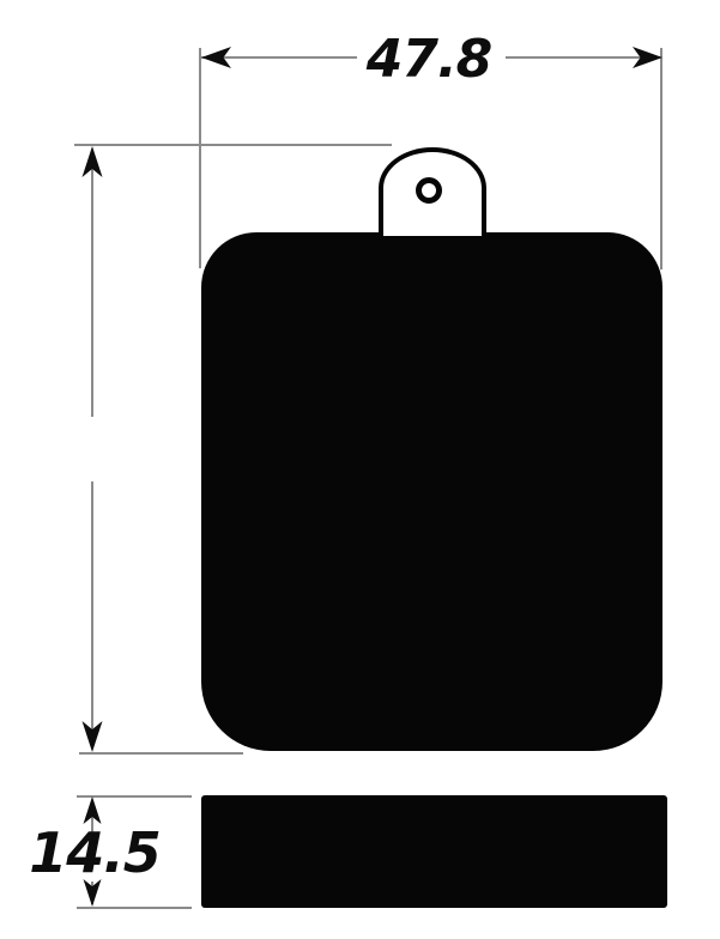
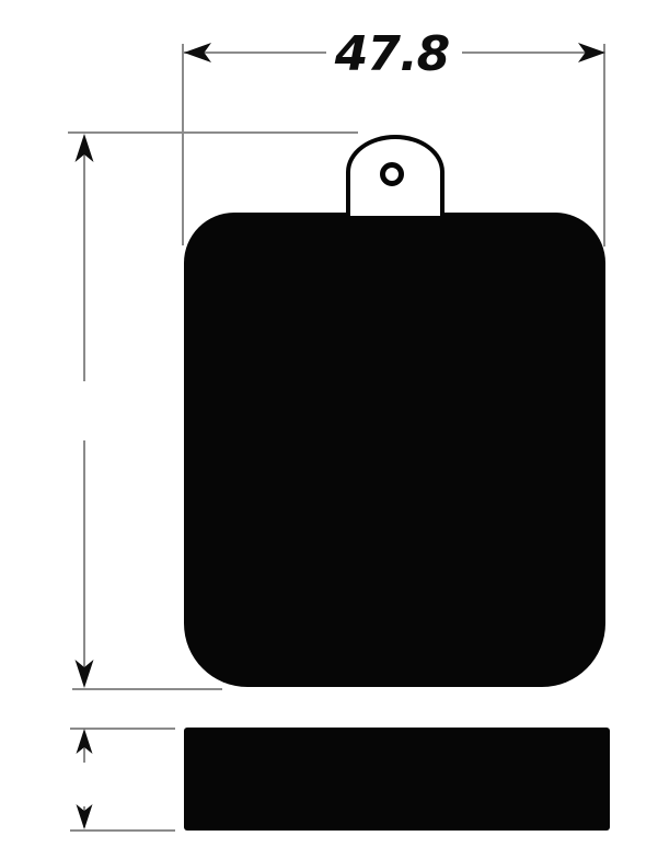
  47.8
- 14.5
